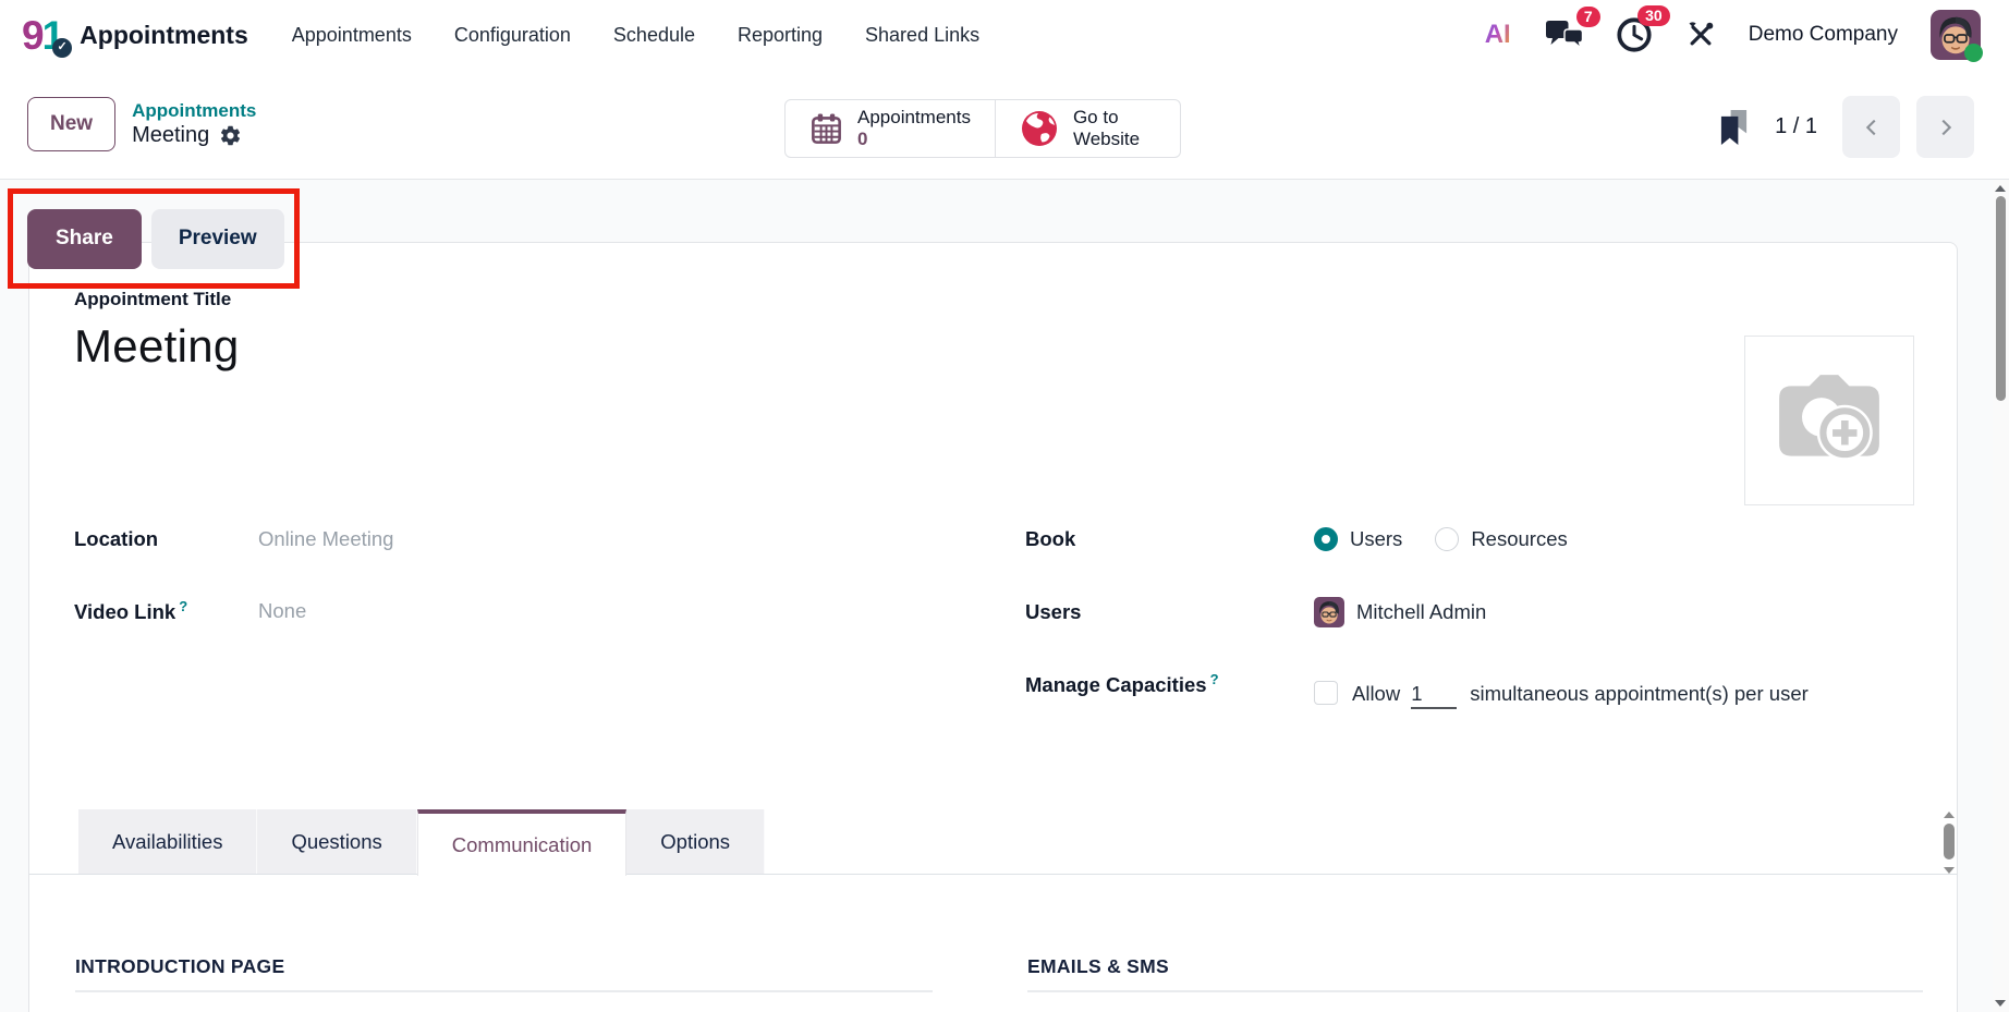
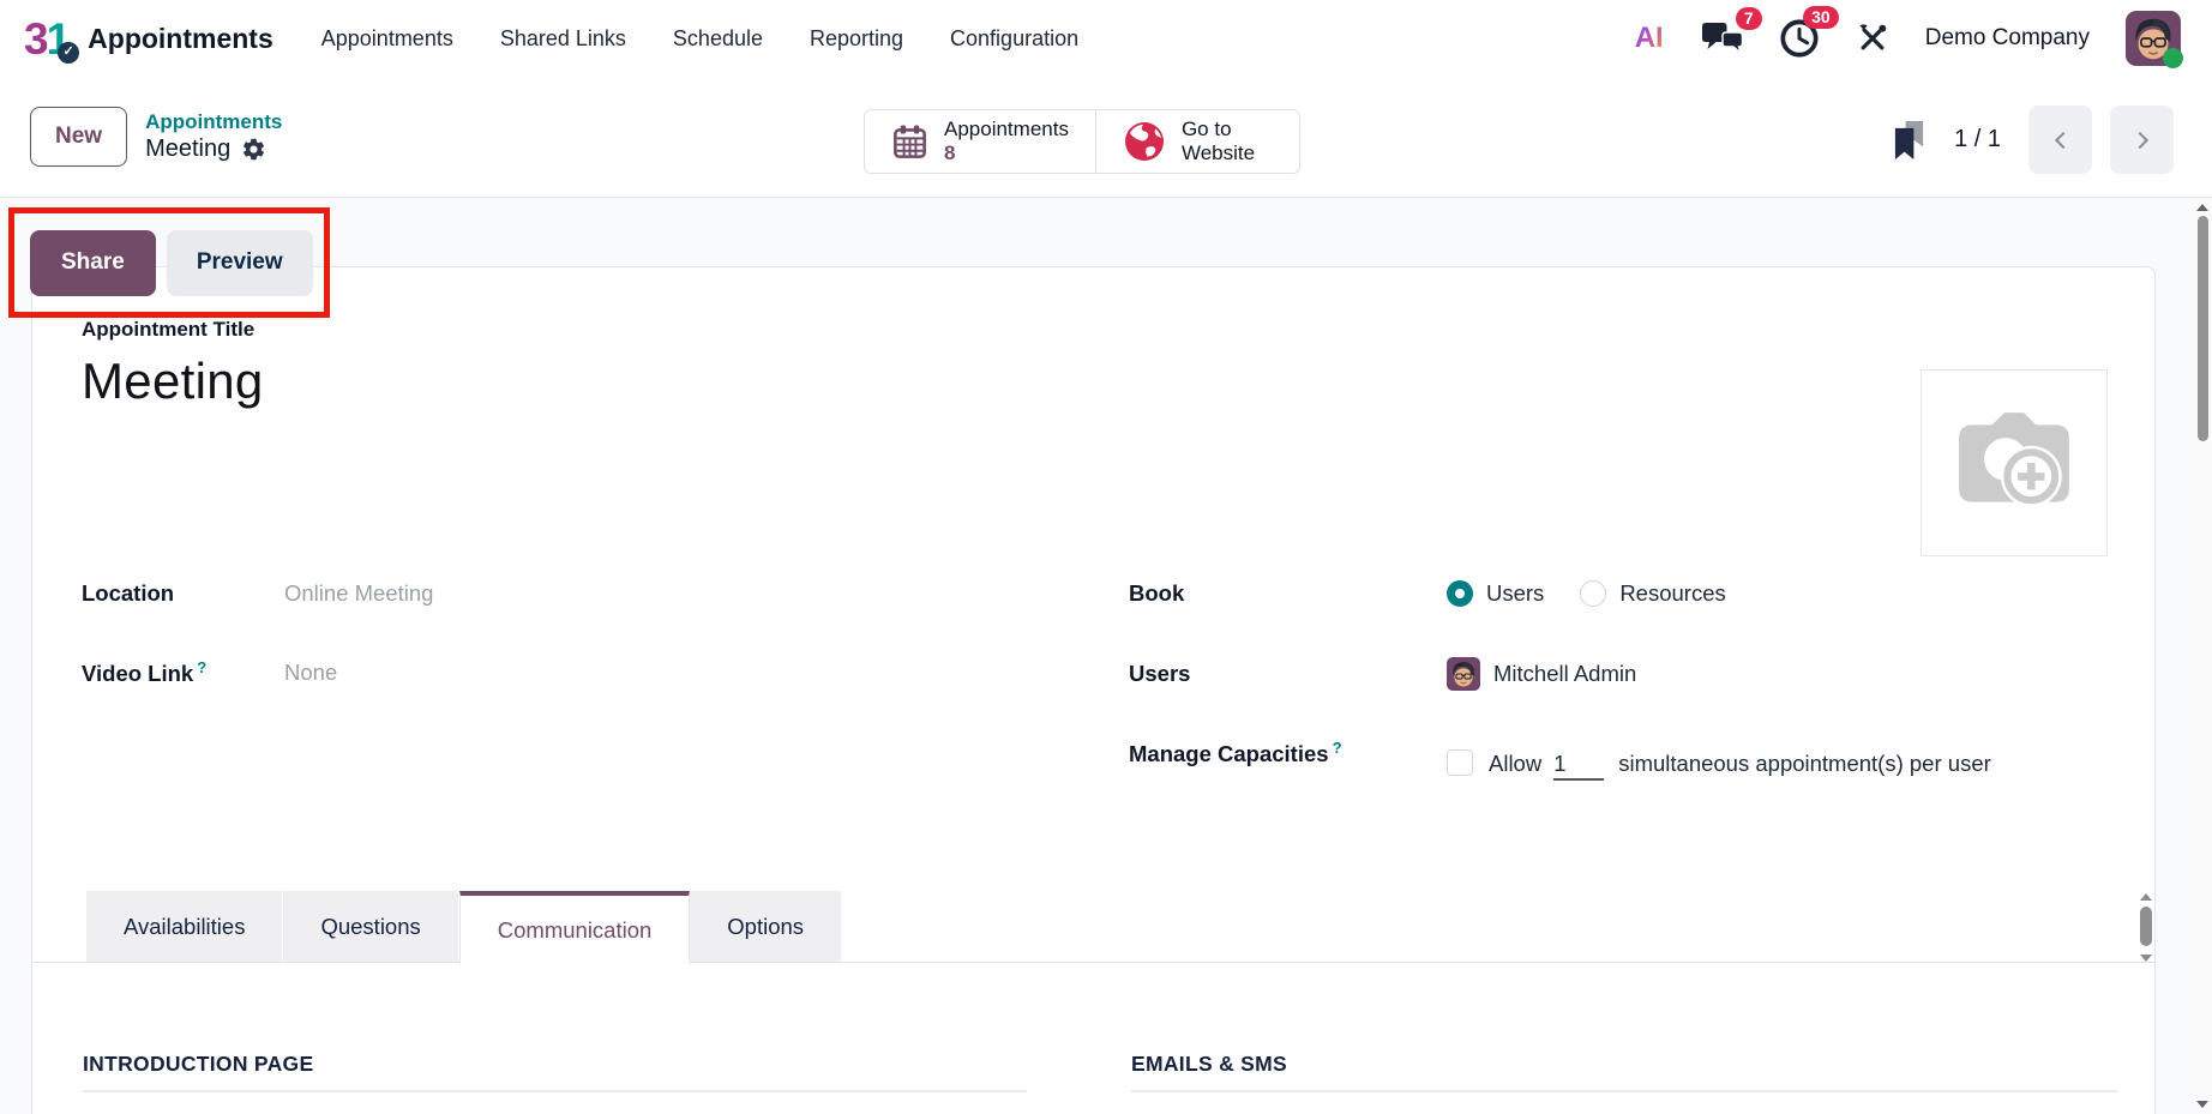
- 91
+ 31
  ✓
  Appointments
  Appointments
- Configuration
+ Shared Links
  Schedule
  Reporting
- Shared Links
+ Configuration
  AI
  7
  30
  Demo Company
  New
  Appointments
  Meeting
  Appointments
- 0
+ 8
  Go to Website
  1 / 1
  Share
  Preview
  Appointment Title
  Meeting
  Location
  Online Meeting
  Video Link ?
  None
  Book
  Users
  Resources
  Users
  Mitchell Admin
  Manage Capacities ?
  Allow 1 simultaneous appointment(s) per user
  Availabilities
  Questions
  Communication
  Options
  INTRODUCTION PAGE
  EMAILS & SMS
